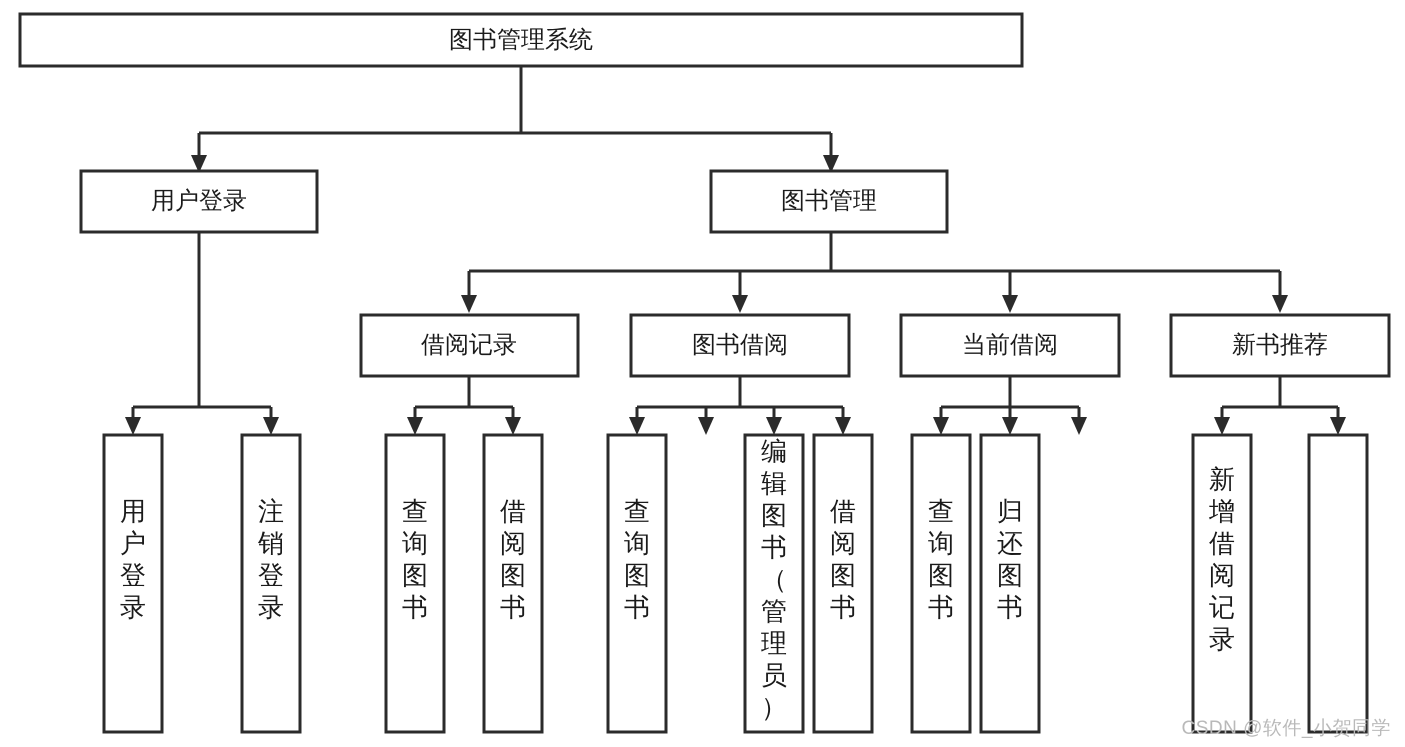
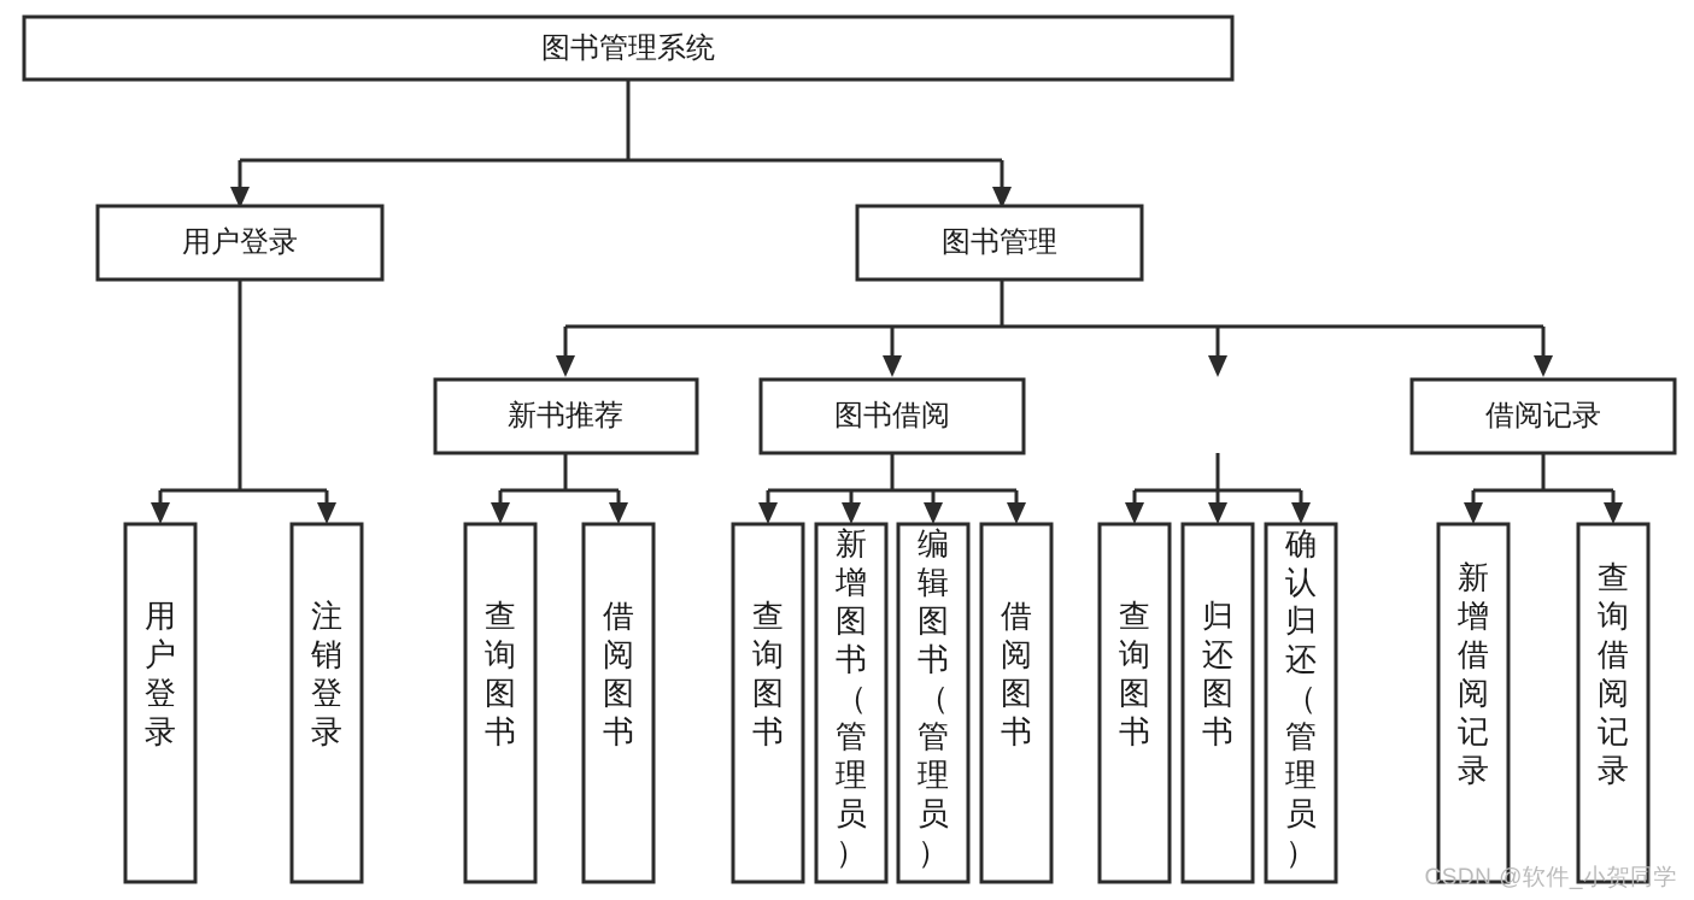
  图书管理系统
  用户登录
  图书管理
- 借阅记录
+ 新书推荐
  图书借阅
- 当前借阅
- 新书推荐
+ 借阅记录
  用户登录
  注销登录
  查询图书
  借阅图书
  查询图书
+ 新增图书（管理员）
  编辑图书（管理员）
  借阅图书
  查询图书
  归还图书
+ 确认归还（管理员）
  新增借阅记录
+ 查询借阅记录
  CSDN @软件_小贺同学
